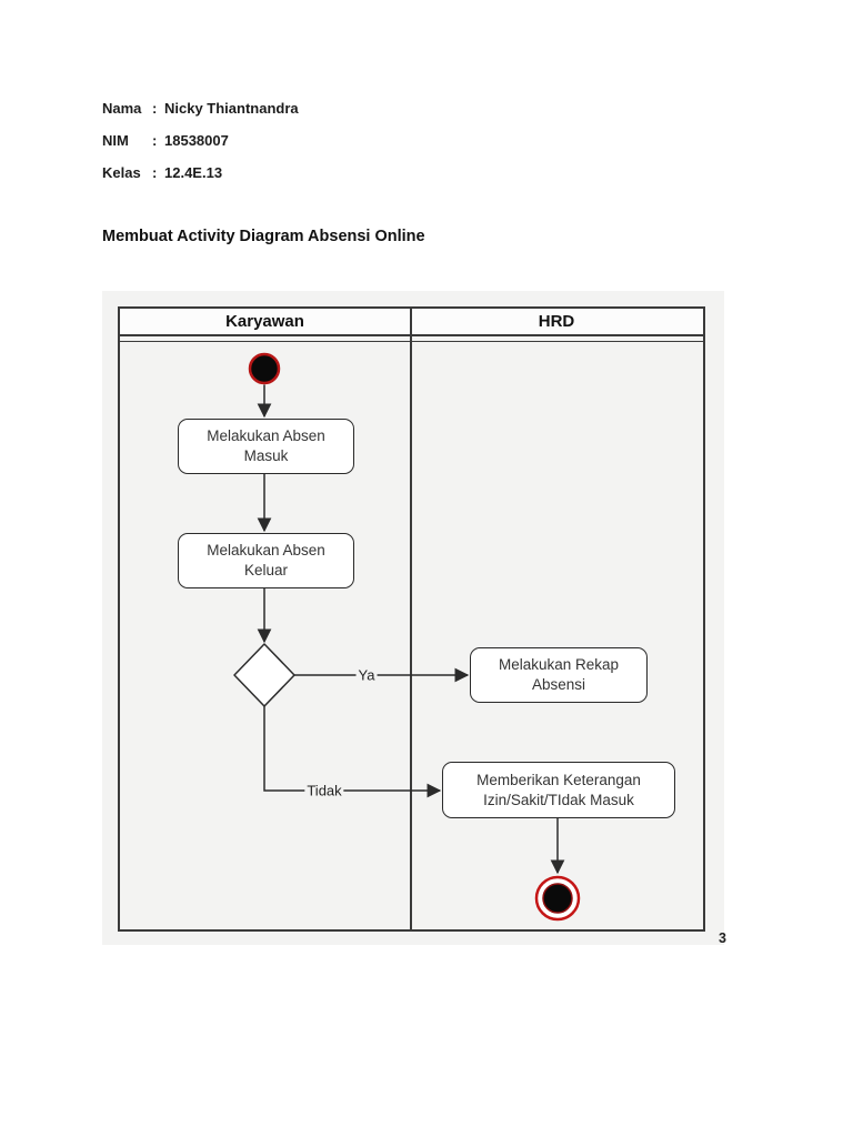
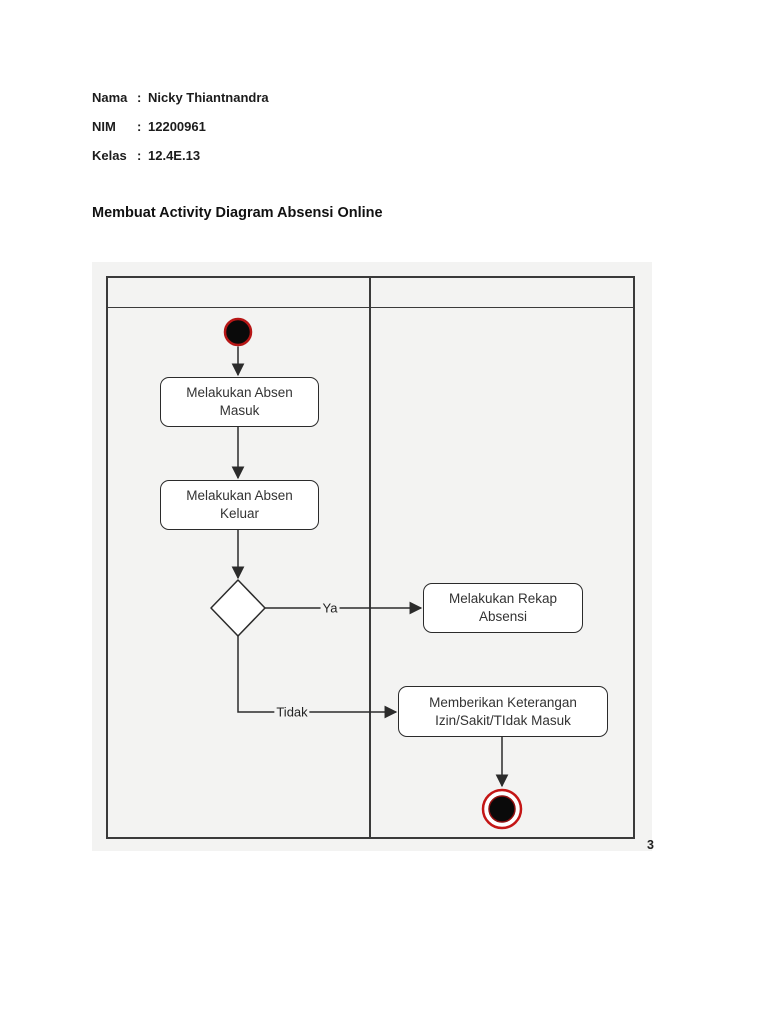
  Nama : Nicky Thiantnandra
- NIM : 18538007
+ NIM : 12200961
  Kelas : 12.4E.13
  Membuat Activity Diagram Absensi Online
- Karyawan
- HRD
  Melakukan Absen
  Masuk
  Melakukan Absen
  Keluar
  Melakukan Rekap
  Absensi
  Memberikan Keterangan
  Izin/Sakit/TIdak Masuk
  Ya
  Tidak
  3
